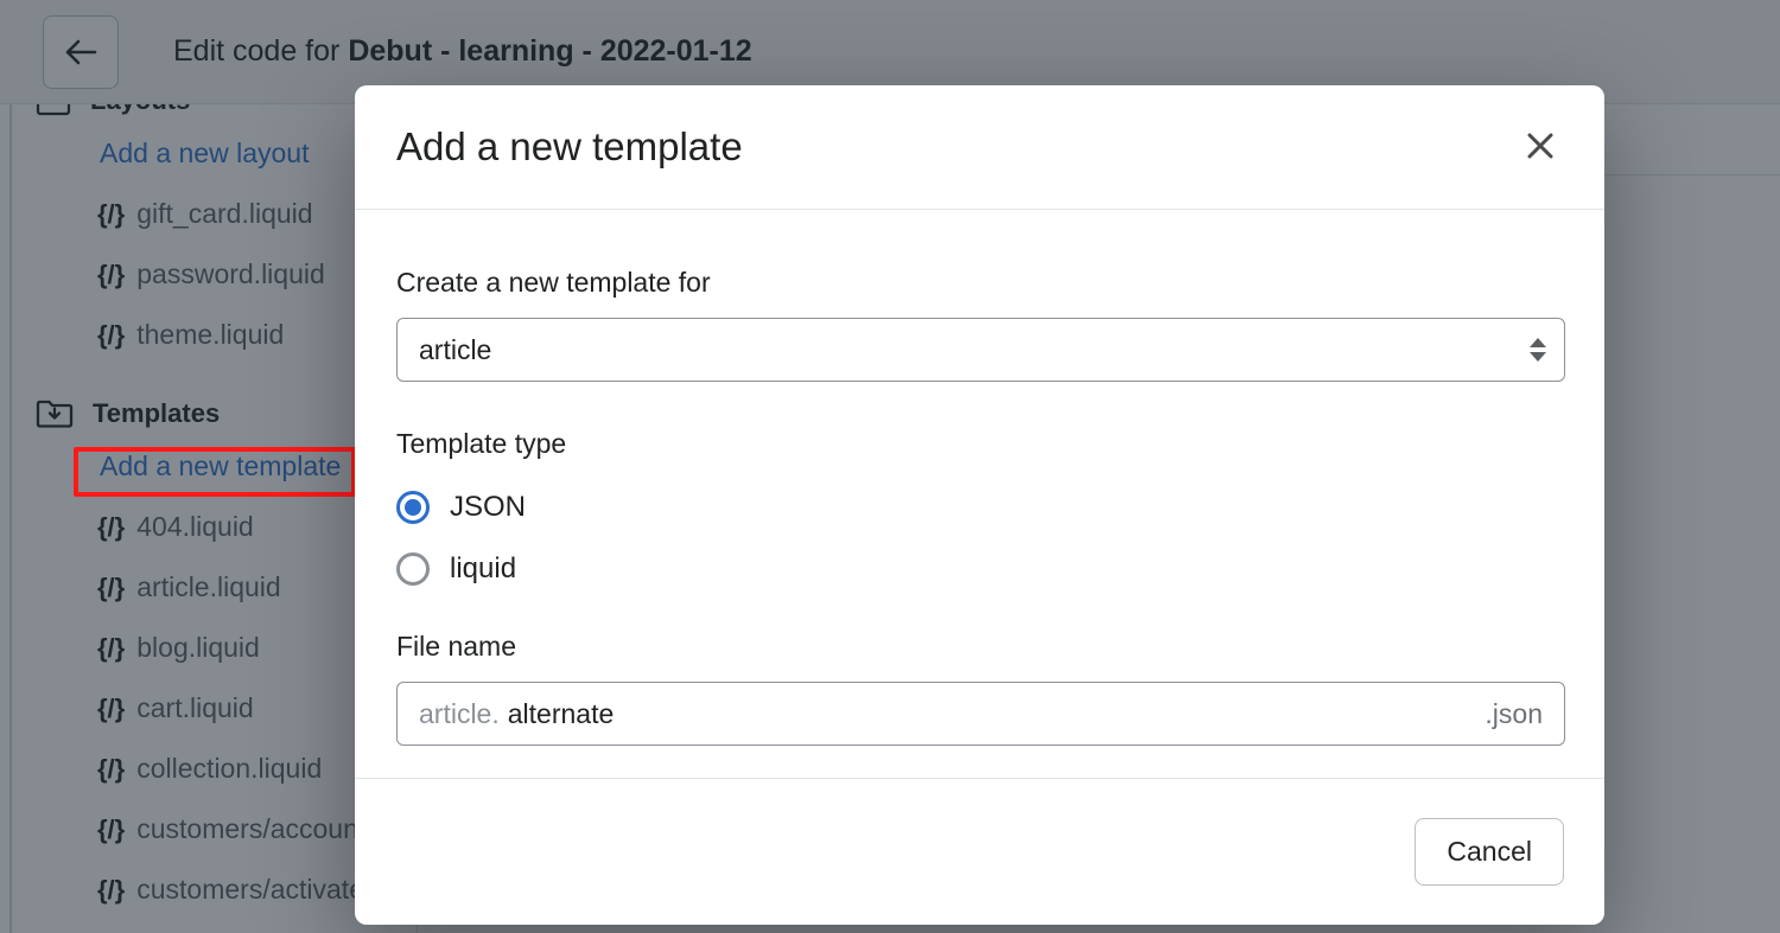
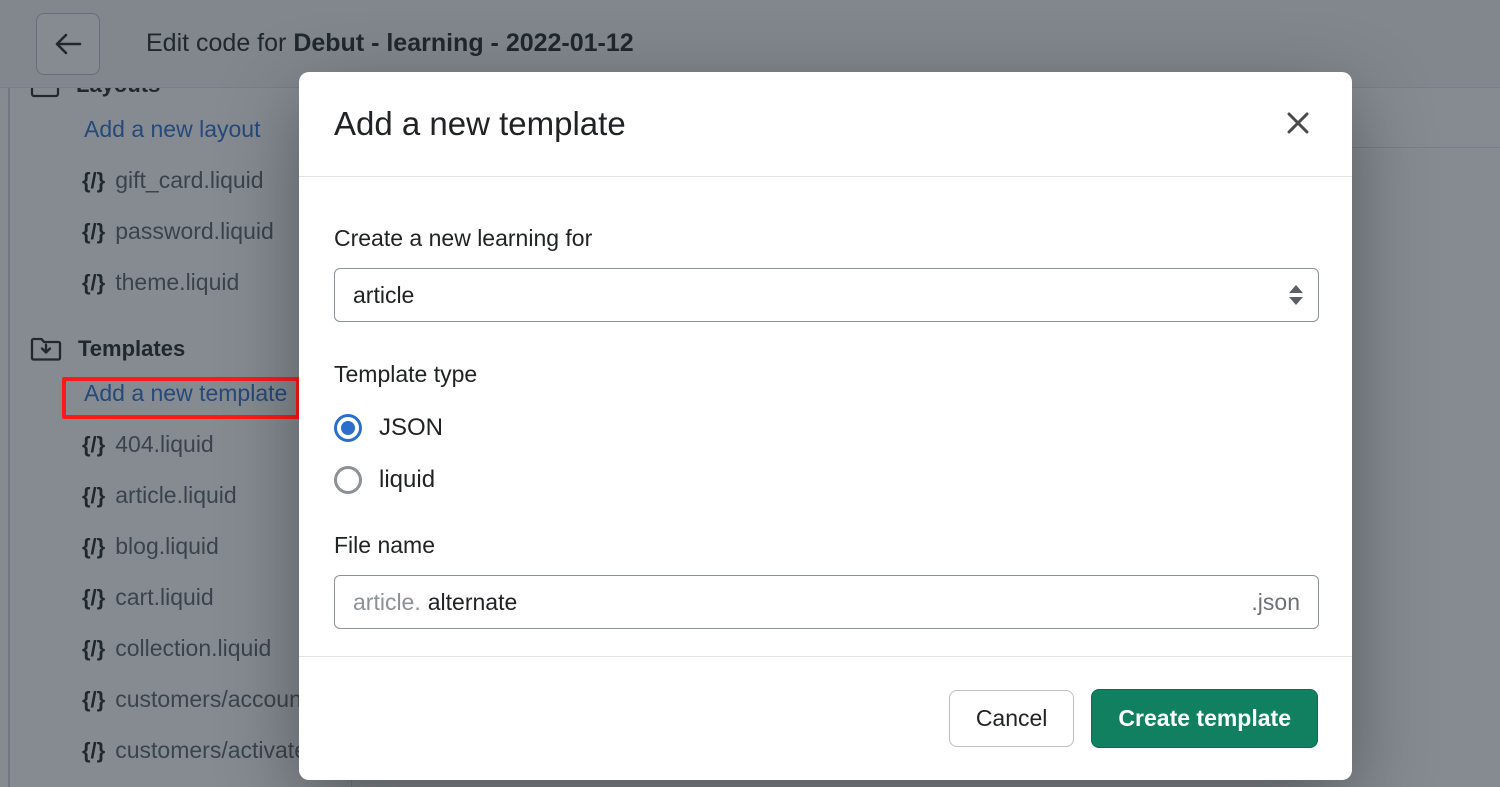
  Edit code for Debut - learning - 2022-01-12
  Add a new layout
  {/}
  gift_card.liquid
  {/}
  password.liquid
  {/}
  theme.liquid
  Templates
  Add a new template
  {/}
  404.liquid
  {/}
  article.liquid
  {/}
  blog.liquid
  {/}
  cart.liquid
  {/}
  collection.liquid
  {/}
  {/}
  Add a new template
- Create a new template for
+ Create a new learning for
  article
  Template type
  JSON
  liquid
  File name
  article.
  alternate
  .json
  Cancel
+ Create template
